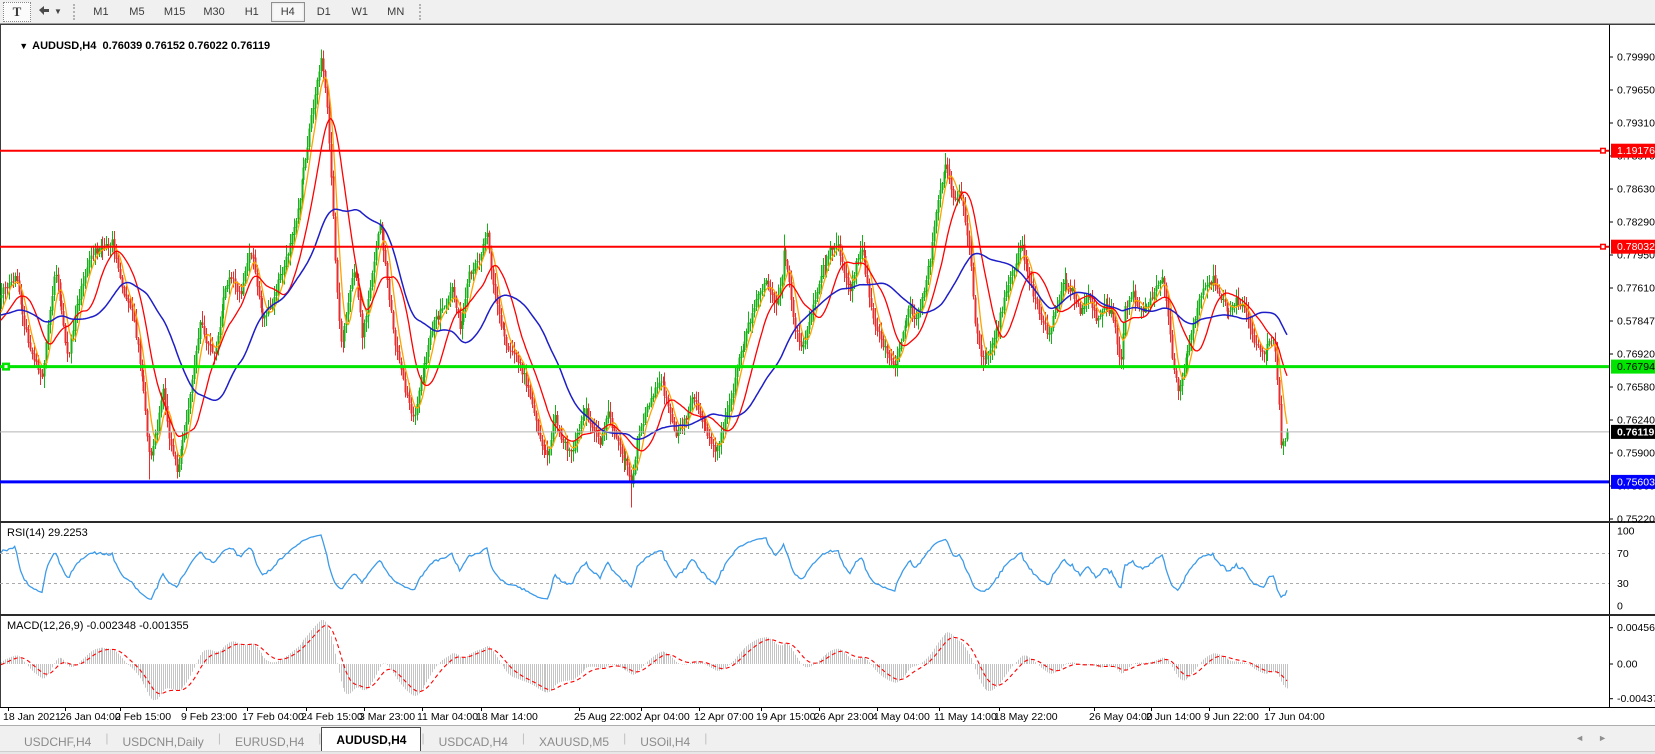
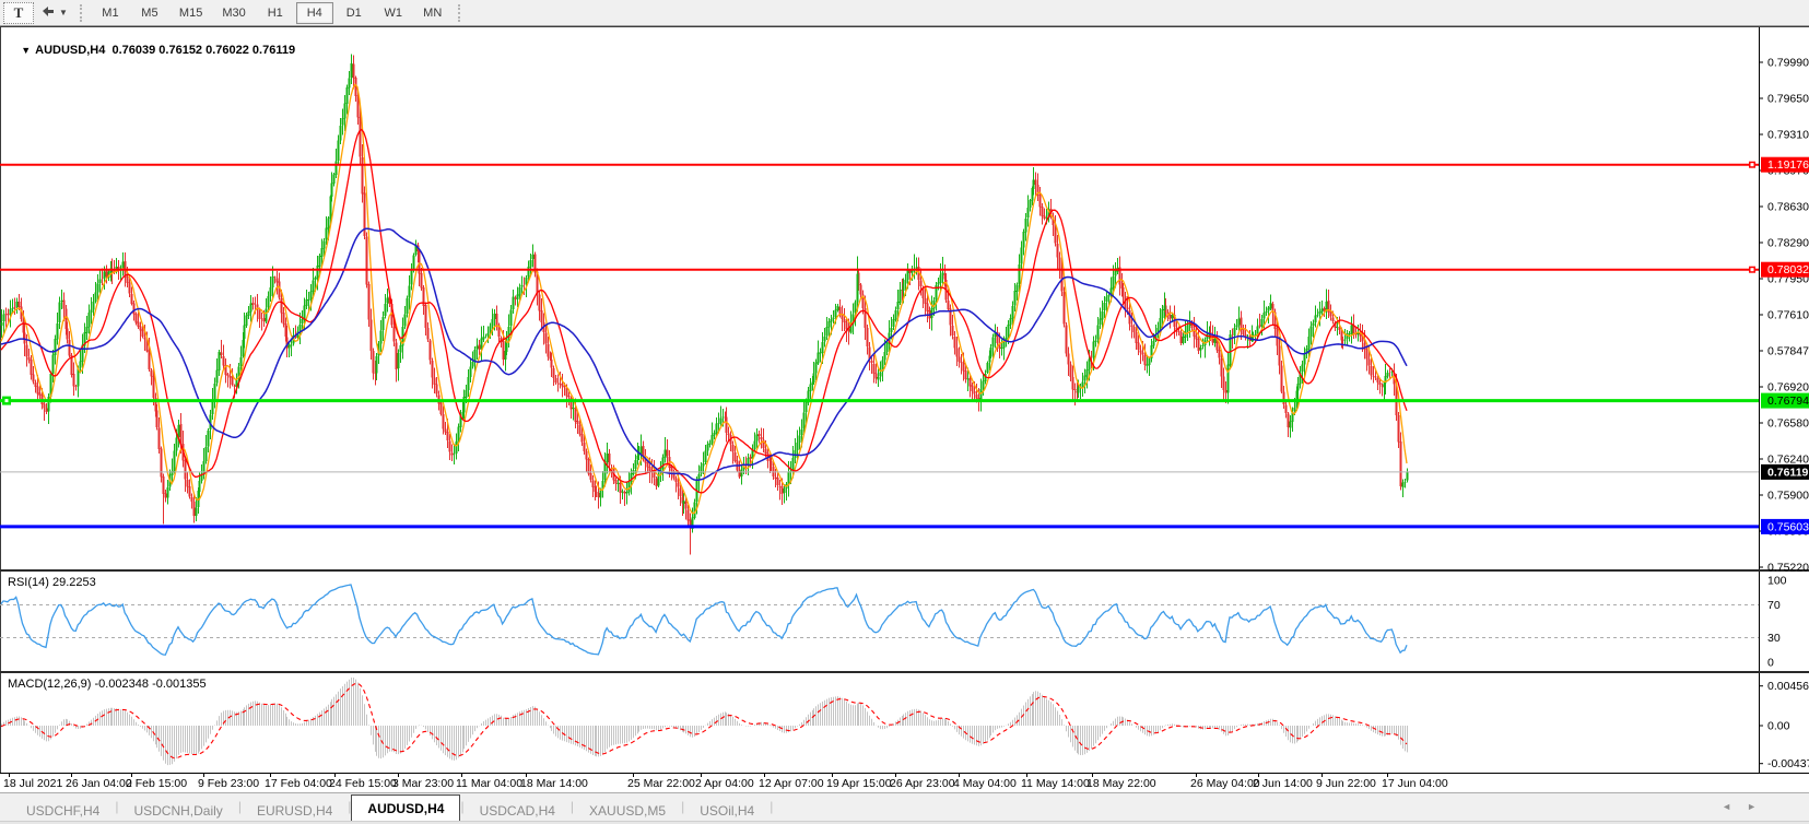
  T
  ▼
  M1
  M5
  M15
  M30
  H1
  H4
  D1
  W1
  MN
  0.79990
  0.79650
  0.79310
  0.78630
  0.78290
  0.77950
  0.77610
  0.57847
  0.76920
  0.76580
  0.76240
  0.75900
  0.75220
  100
  70
  30
  0
  0.00456
  0.00
  -0.0043
- 18 Jan 2021
+ 18 Jul 2021
  26 Jan 04:00
  2 Feb 15:00
  9 Feb 23:00
  17 Feb 04:00
  24 Feb 15:00
  3 Mar 23:00
  11 Mar 04:00
  18 Mar 14:00
- 25 Aug 22:00
+ 25 Mar 22:00
  2 Apr 04:00
  12 Apr 07:00
  19 Apr 15:00
  26 Apr 23:00
  4 May 04:00
  11 May 14:00
  18 May 22:00
  26 May 04:00
  2 Jun 14:00
  9 Jun 22:00
  17 Jun 04:00
  1.19176
  0.78032
  0.76794
  0.75603
  0.76119
  ▼ AUDUSD,H4 0.76039 0.76152 0.76022 0.76119
  RSI(14) 29.2253
  MACD(12,26,9) -0.002348 -0.001355
  USDCHF,H4
  |
  USDCNH,Daily
  |
  EURUSD,H4
  |
  AUDUSD,H4
  |
  USDCAD,H4
  |
  XAUUSD,M5
  |
  USOil,H4
  |
  ◄
  ►
